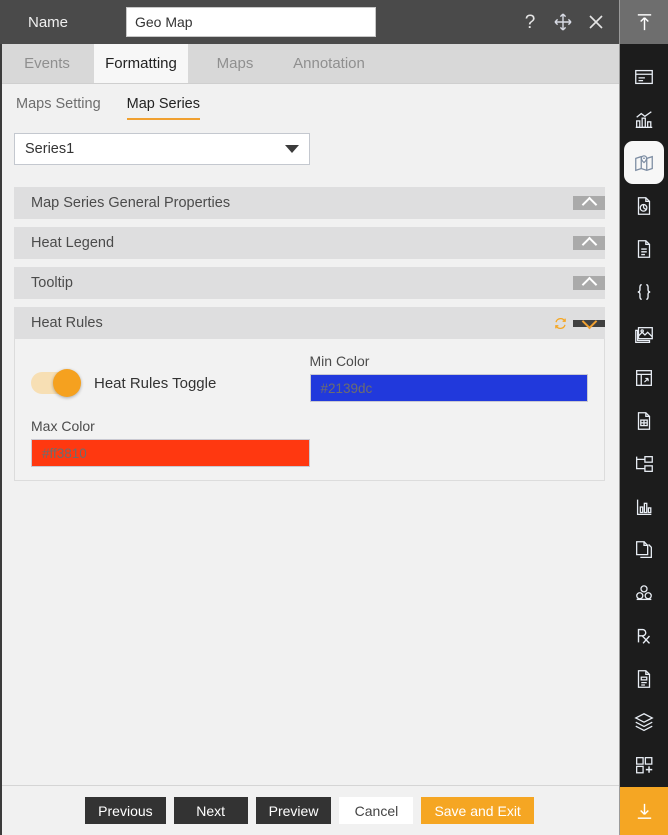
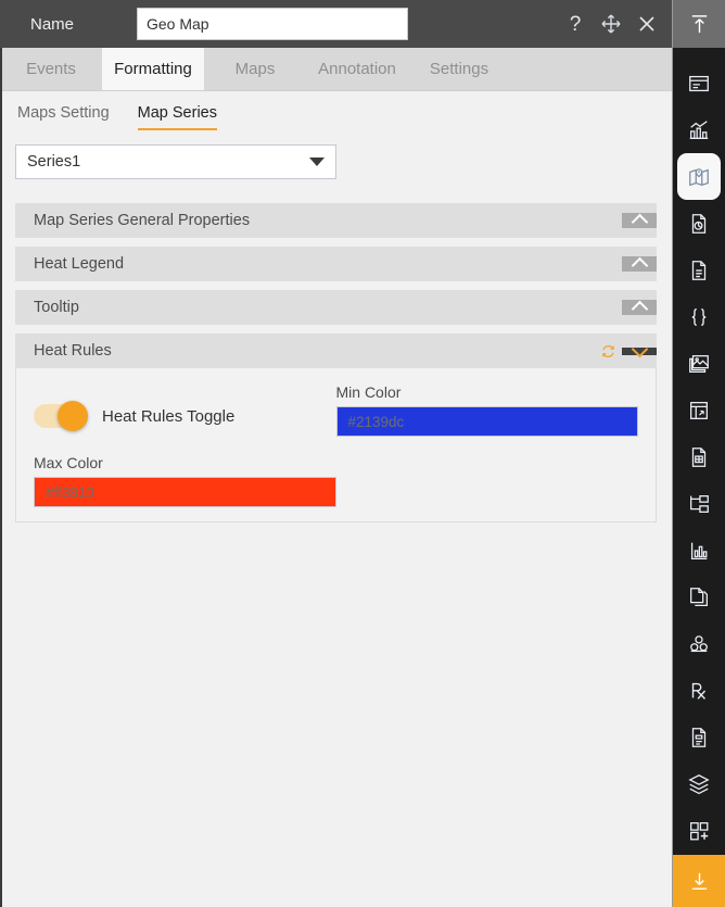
  Name
  Geo Map
  ?
  Events
  Formatting
  Maps
  Annotation
+ Settings
  Maps Setting
  Map Series
  Series1
  Map Series General Properties
  Heat Legend
  Tooltip
  Heat Rules
  Heat Rules Toggle
  Min Color
  #2139dc
  Max Color
  #ff3810
- Previous
- Next
- Preview
- Cancel
- Save and Exit
